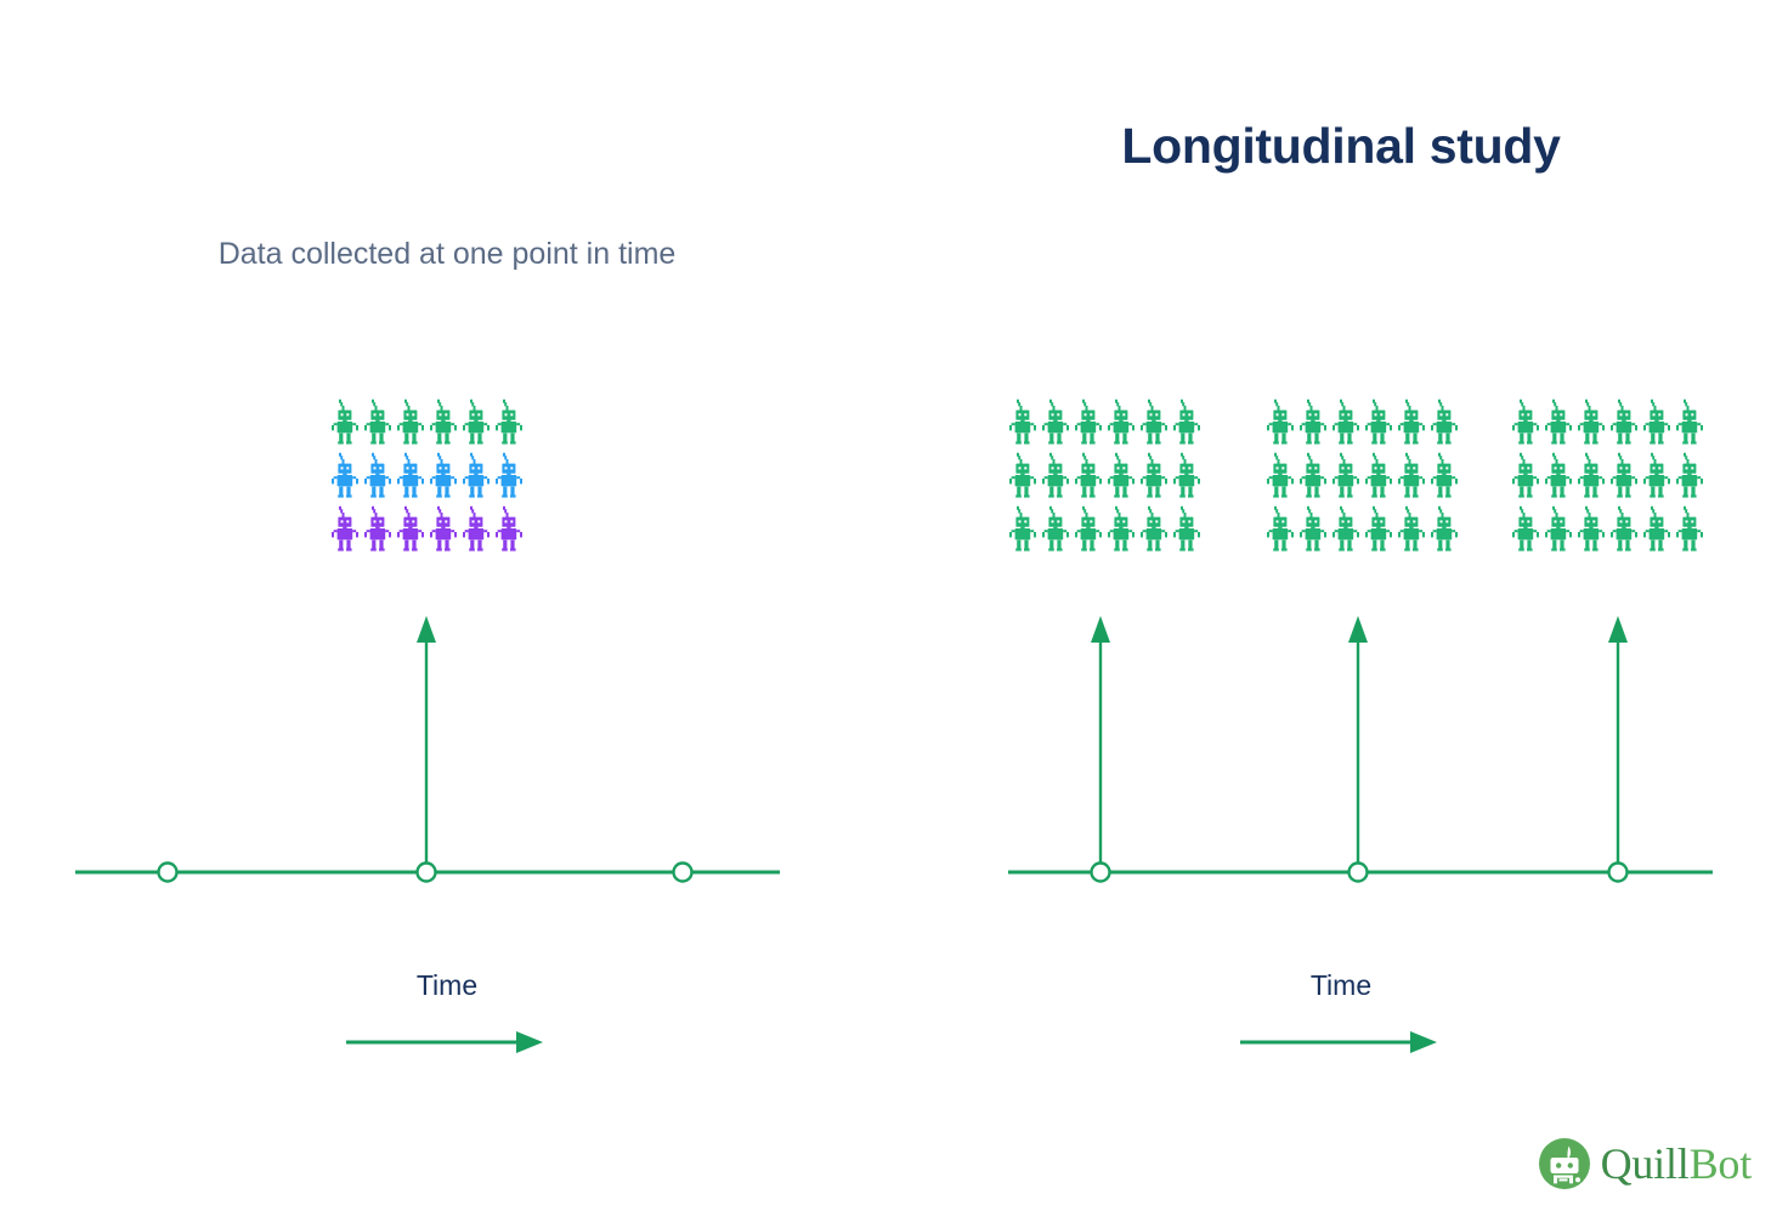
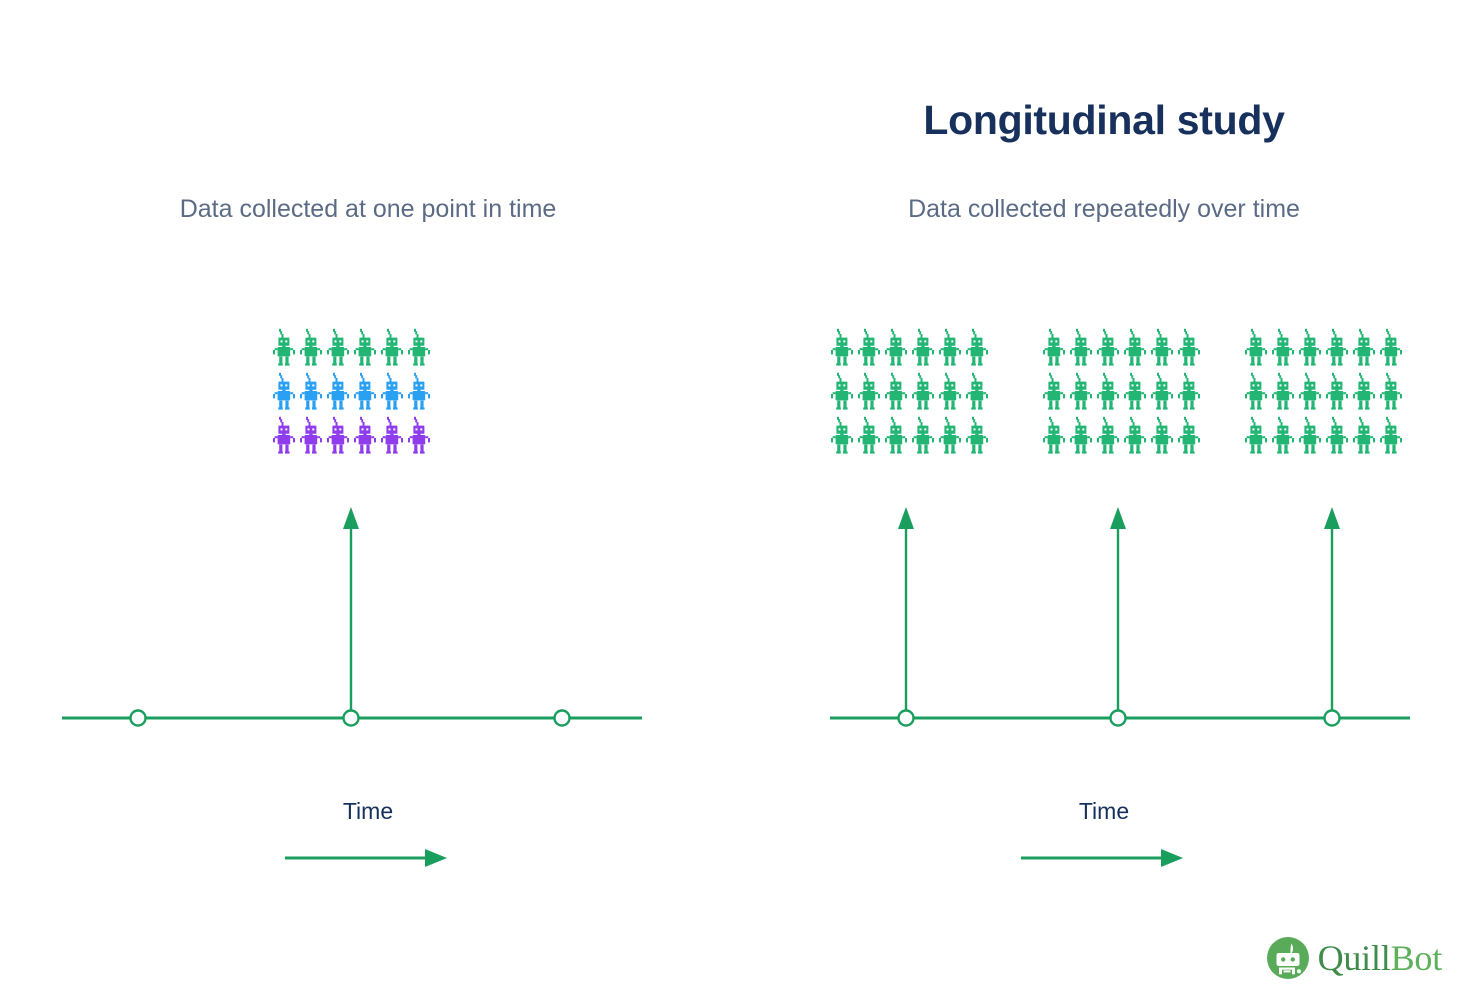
  Data collected at one point in time
  Time
  Longitudinal study
+ Data collected repeatedly over time
  Time
  QuillBot
